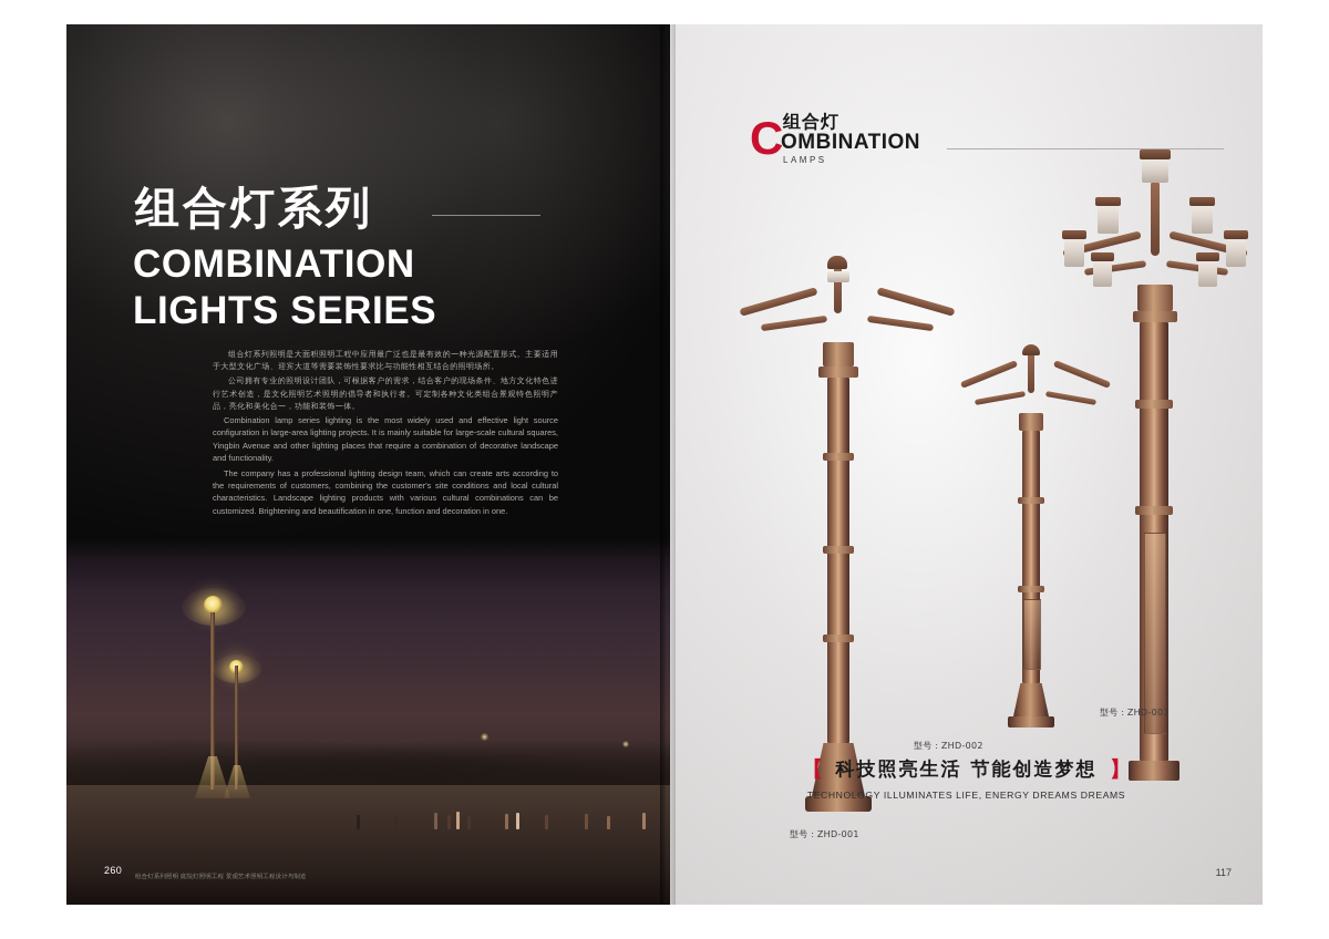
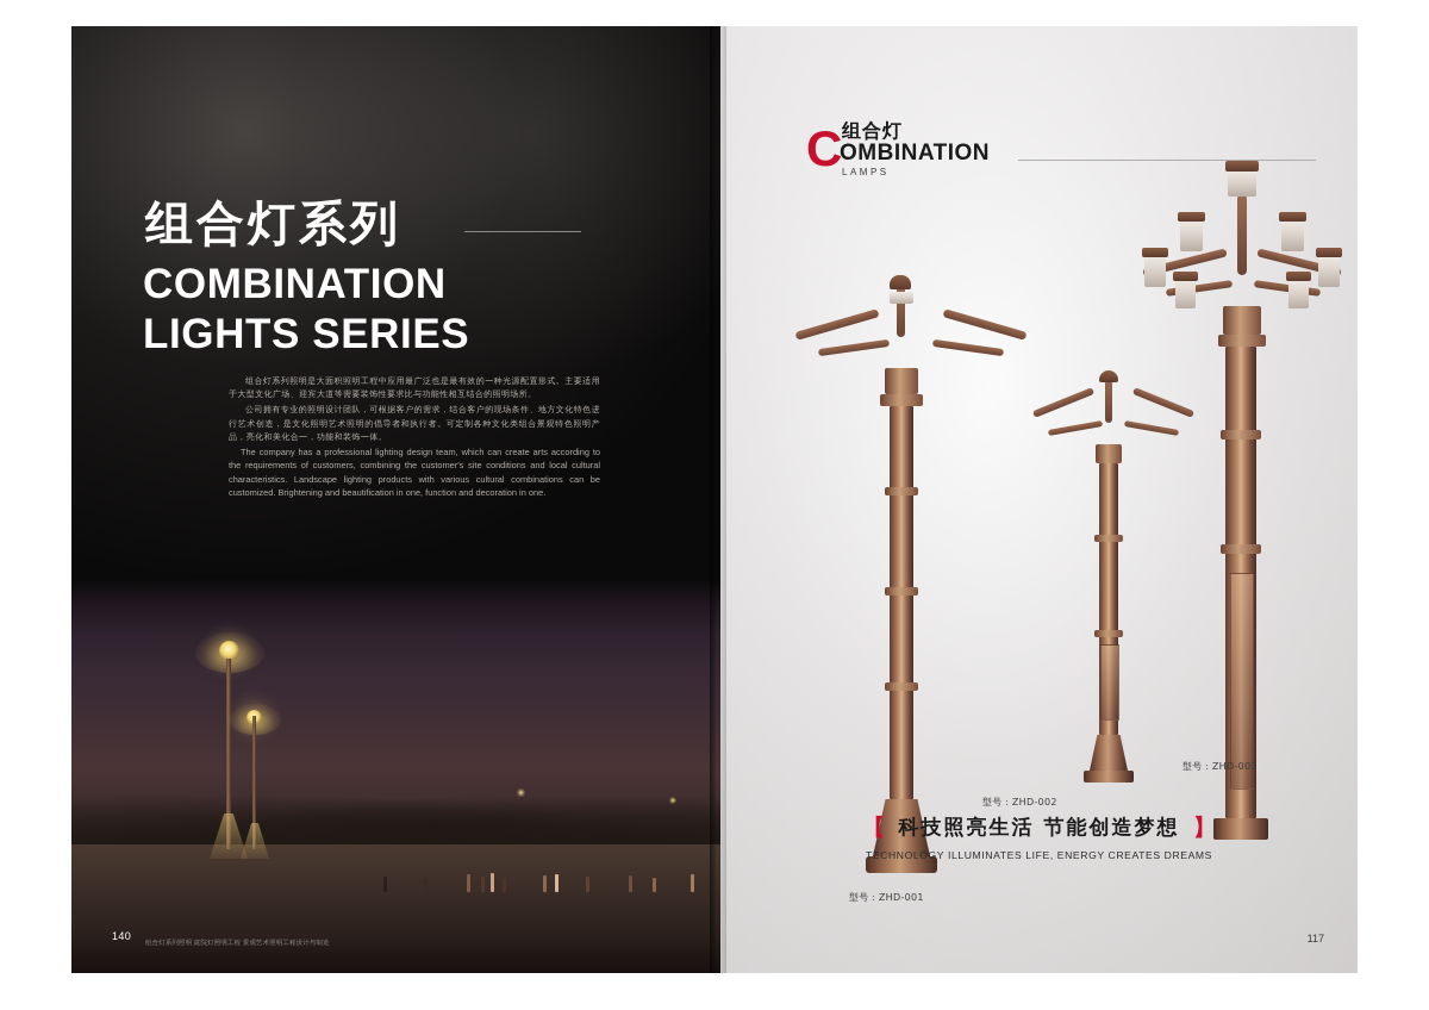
  组合灯系列
  COMBINATION
  LIGHTS SERIES
  组合灯系列照明是大面积照明工程中应用最广泛也是最有效的一种光源配置形式。主要适用于大型文化广场、迎宾大道等需要装饰性要求比与功能性相互结合的照明场所。
  公司拥有专业的照明设计团队，可根据客户的需求，结合客户的现场条件、地方文化特色进行艺术创造，是文化照明艺术照明的倡导者和执行者。可定制各种文化类组合景观特色照明产品，亮化和美化合一，功能和装饰一体。
- Combination lamp series lighting is the most widely used and effective light source configuration in large-area lighting projects. It is mainly suitable for large-scale cultural squares, Yingbin Avenue and other lighting places that require a combination of decorative landscape and functionality.
  The company has a professional lighting design team, which can create arts according to the requirements of customers, combining the customer's site conditions and local cultural characteristics. Landscape lighting products with various cultural combinations can be customized. Brightening and beautification in one, function and decoration in one.
- 260
+ 140
  C
  组合灯
  OMBINATION
  LAMPS
  型号：ZHD-001
  型号：ZHD-002
  型号：ZHD-003
  【 科技照亮生活 节能创造梦想 】
- TECHNOLOGY ILLUMINATES LIFE, ENERGY DREAMS DREAMS
+ TECHNOLOGY ILLUMINATES LIFE, ENERGY CREATES DREAMS
  117
